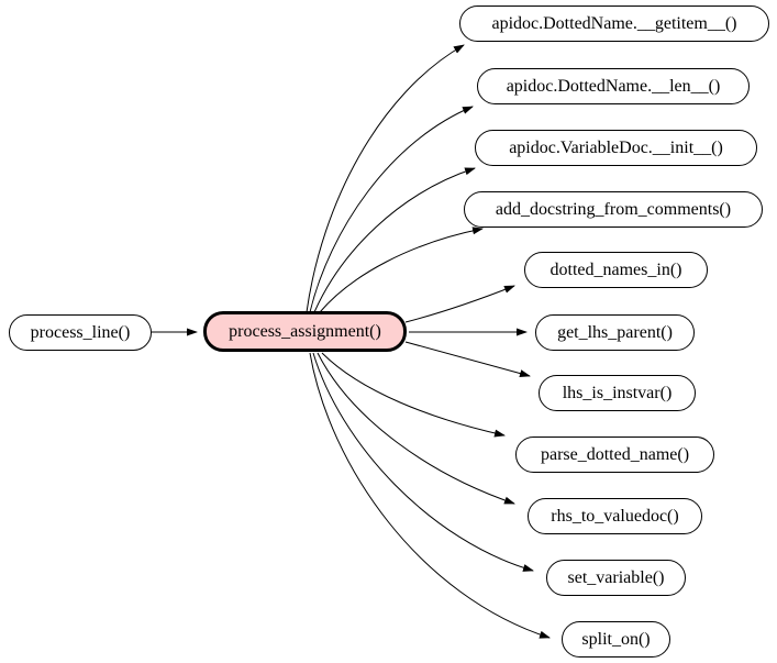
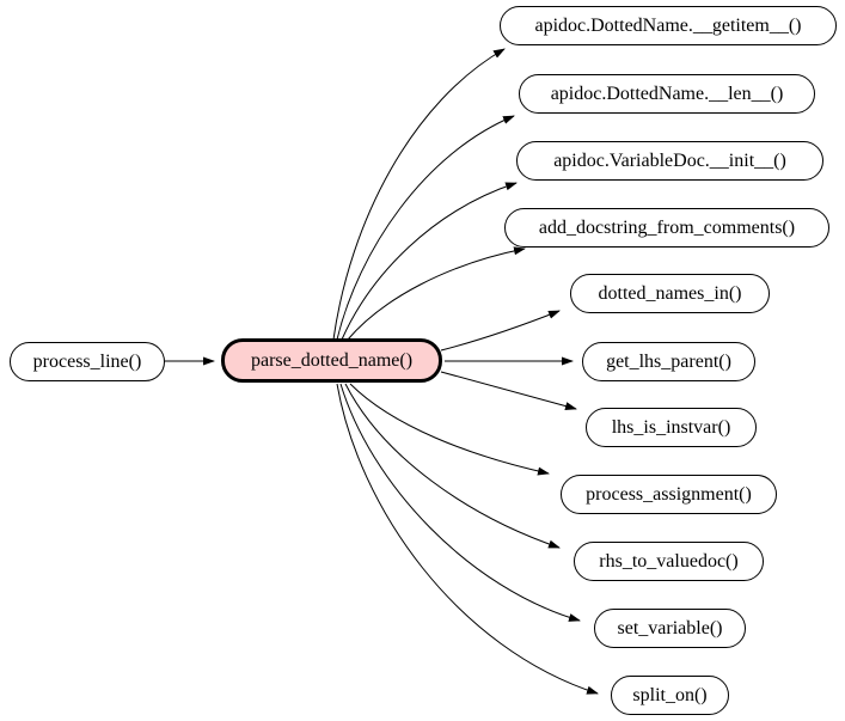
  process_line()
- process_assignment()
+ parse_dotted_name()
  apidoc.DottedName.__getitem__()
  apidoc.DottedName.__len__()
  apidoc.VariableDoc.__init__()
  add_docstring_from_comments()
  dotted_names_in()
  get_lhs_parent()
  lhs_is_instvar()
- parse_dotted_name()
+ process_assignment()
  rhs_to_valuedoc()
  set_variable()
  split_on()
